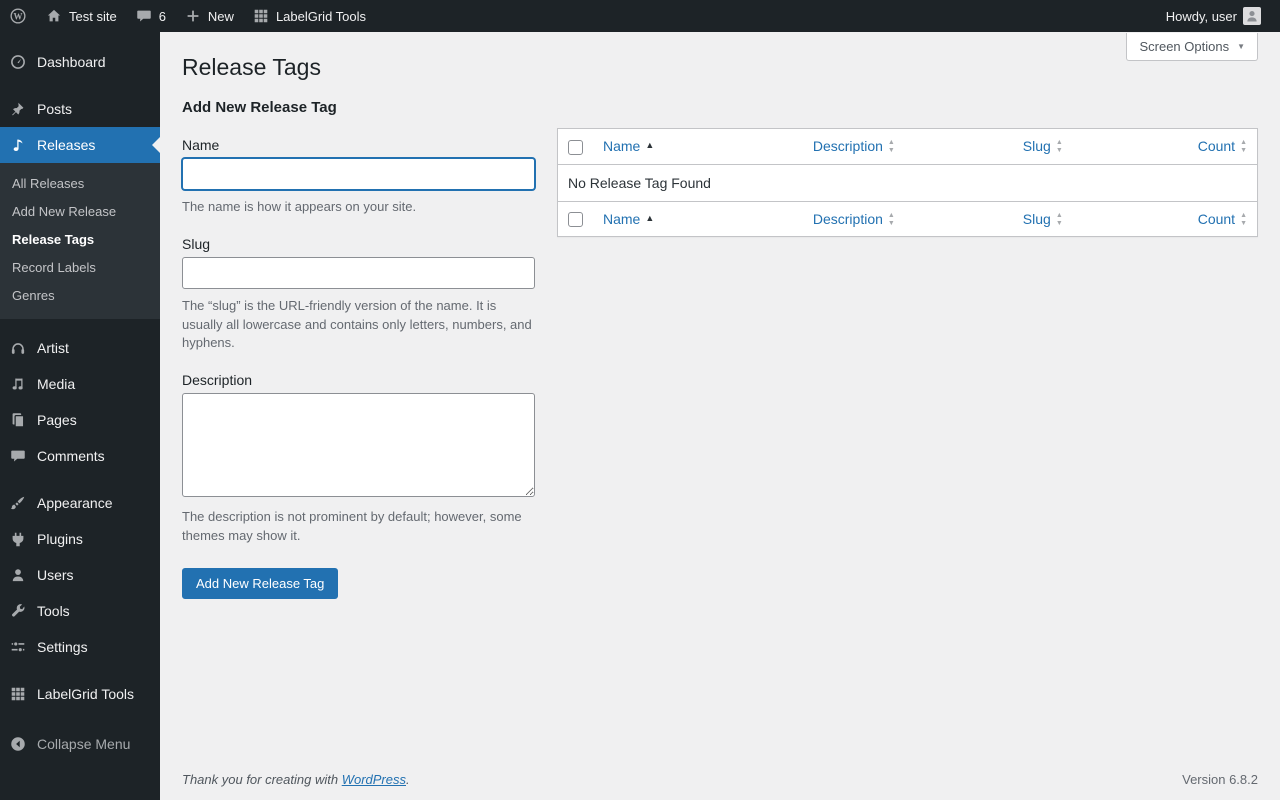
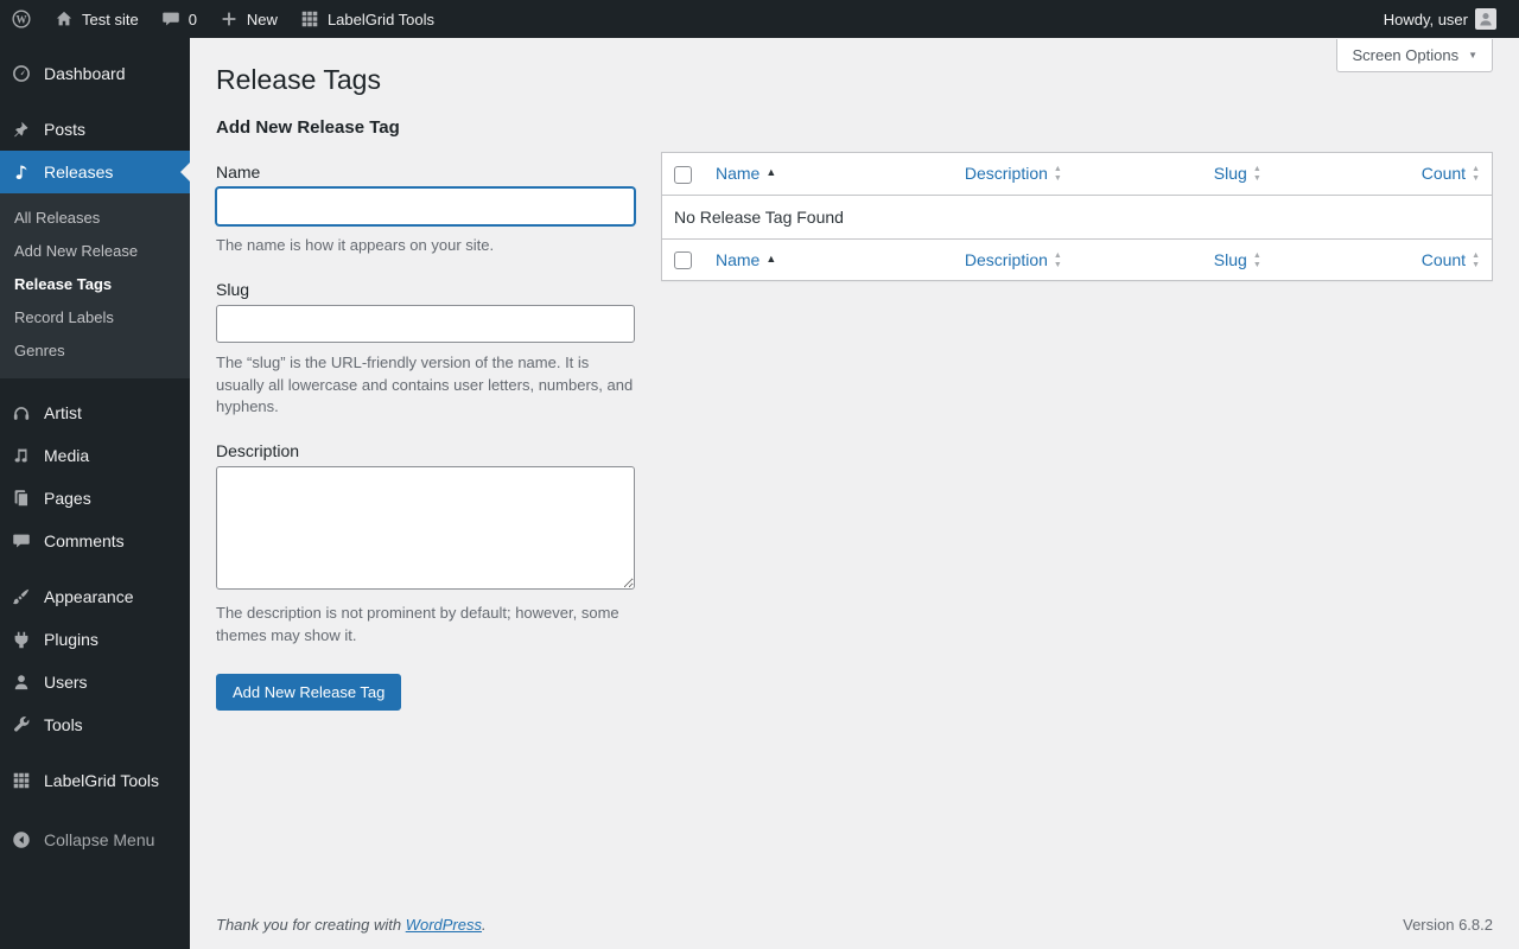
  W
  Test site
- 6
+ 0
  New
  LabelGrid Tools
  Howdy, user
  Dashboard
  Posts
  Releases
  All Releases
  Add New Release
  Release Tags
  Record Labels
  Genres
  Artist
  Media
  Pages
  Comments
  Appearance
  Plugins
  Users
  Tools
- Settings
  LabelGrid Tools
  Collapse Menu
  Screen Options
  ▼
  Release Tags
  Add New Release Tag
  Name
  The name is how it appears on your site.
  Slug
- The “slug” is the URL-friendly version of the name. It is usually all lowercase and contains only letters, numbers, and hyphens.
+ The “slug” is the URL-friendly version of the name. It is usually all lowercase and contains user letters, numbers, and hyphens.
  Description
  The description is not prominent by default; however, some themes may show it.
  Add New Release Tag
  	Name ▲	Description	Slug	Count
  No Release Tag Found
  	Name ▲	Description	Slug	Count
  Thank you for creating with WordPress.
  Version 6.8.2
